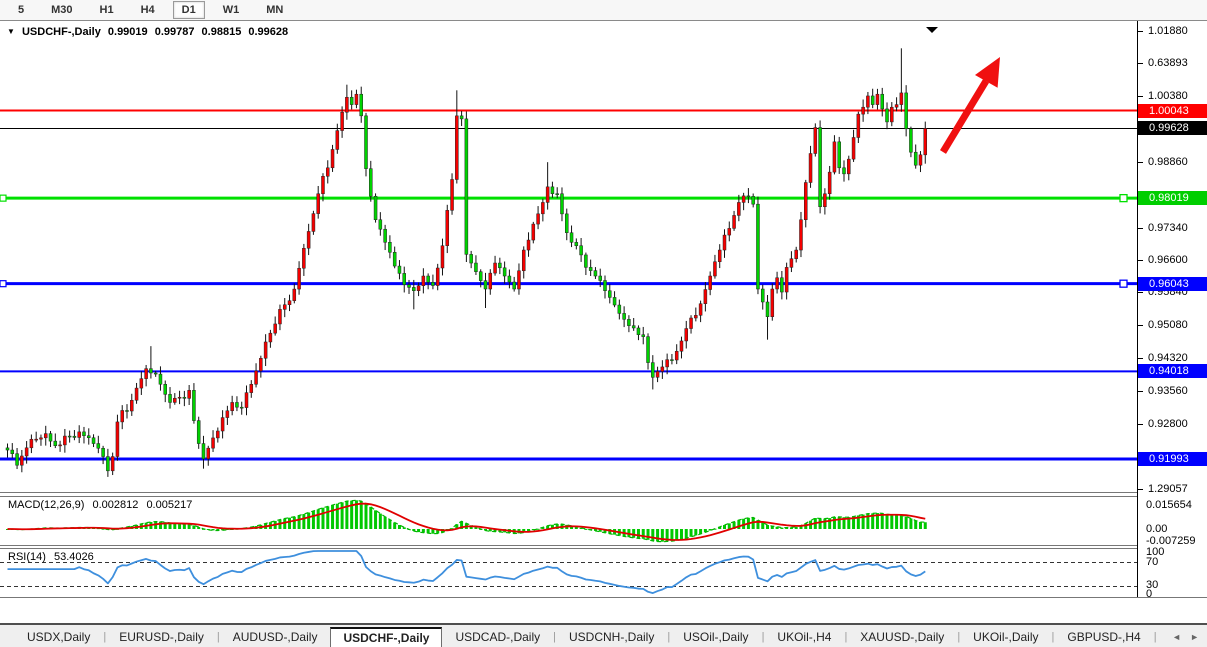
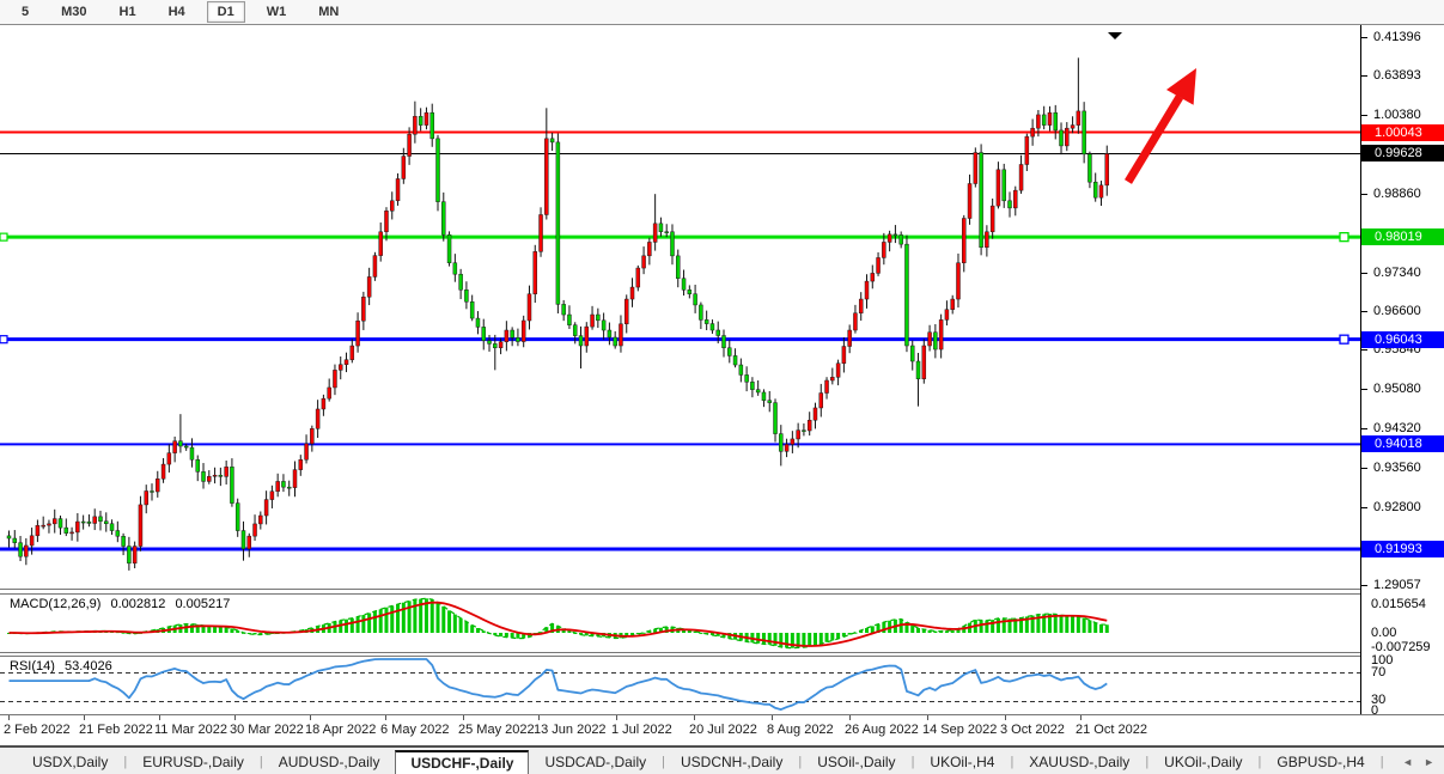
  5
  M30
  H1
  H4
  D1
  W1
  MN
- ▼ USDCHF-,Daily 0.99019 0.99787 0.98815 0.99628
  MACD(12,26,9) 0.002812 0.005217
  RSI(14) 53.4026
- 1.01880
+ 0.41396
  0.63893
  1.00380
  0.98860
  0.97340
  0.96600
  0.95840
  0.95080
  0.94320
  0.93560
  0.92800
  1.29057
  1.00043
  0.99628
  0.98019
  0.96043
  0.94018
  0.91993
  0.015654
  0.00
  -0.007259
  100
  70
  30
  0
+ 2 Feb 2022
+ 21 Feb 2022
+ 11 Mar 2022
+ 30 Mar 2022
+ 18 Apr 2022
+ 6 May 2022
+ 25 May 2022
+ 13 Jun 2022
+ 1 Jul 2022
+ 20 Jul 2022
+ 8 Aug 2022
+ 26 Aug 2022
+ 14 Sep 2022
+ 3 Oct 2022
+ 21 Oct 2022
  USDX,Daily
  |
  EURUSD-,Daily
  |
  AUDUSD-,Daily
  USDCHF-,Daily
  USDCAD-,Daily
  |
  USDCNH-,Daily
  |
  USOil-,Daily
  |
  UKOil-,H4
  |
  XAUUSD-,Daily
  |
  UKOil-,Daily
  |
  GBPUSD-,H4
  |
  ◄
  ►
